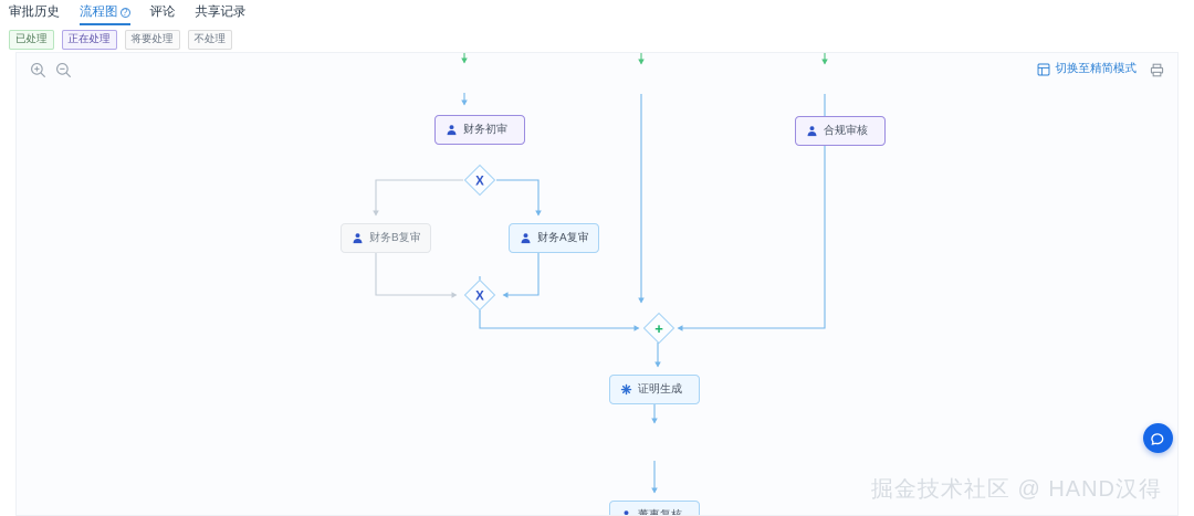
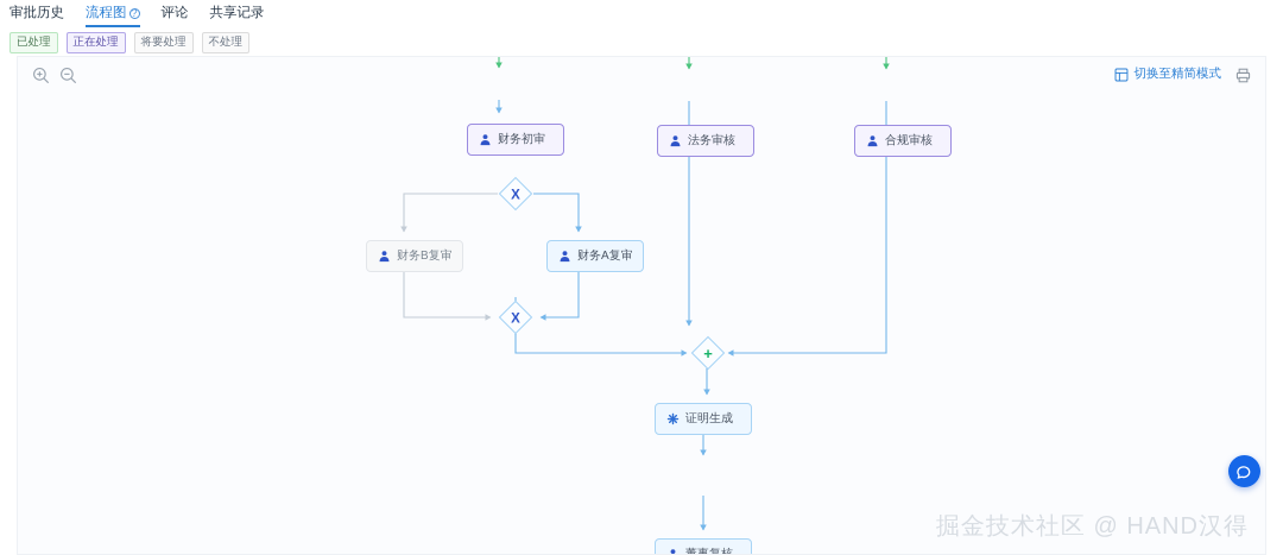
  审批历史
  流程图
  ?
  评论
  共享记录
  已处理
  正在处理
  将要处理
  不处理
  切换至精简模式
  X
  X
  +
  财务初审
+ 法务审核
  合规审核
  财务B复审
  财务A复审
  证明生成
  掘金技术社区 @ HAND汉得
